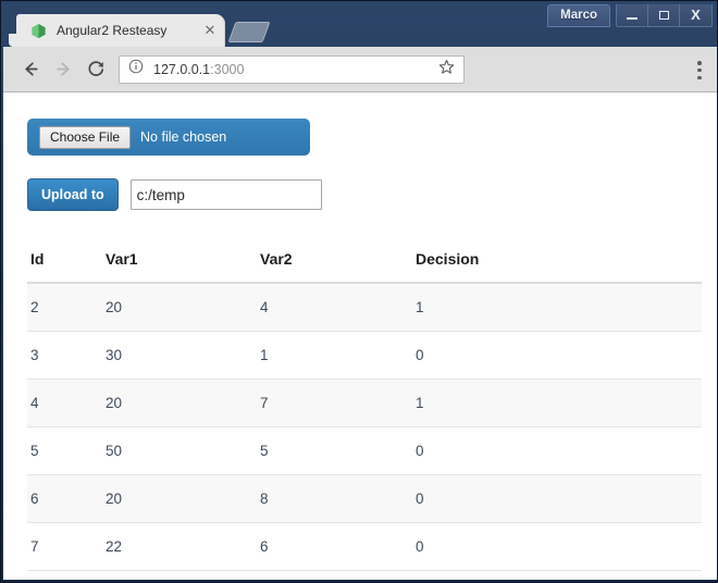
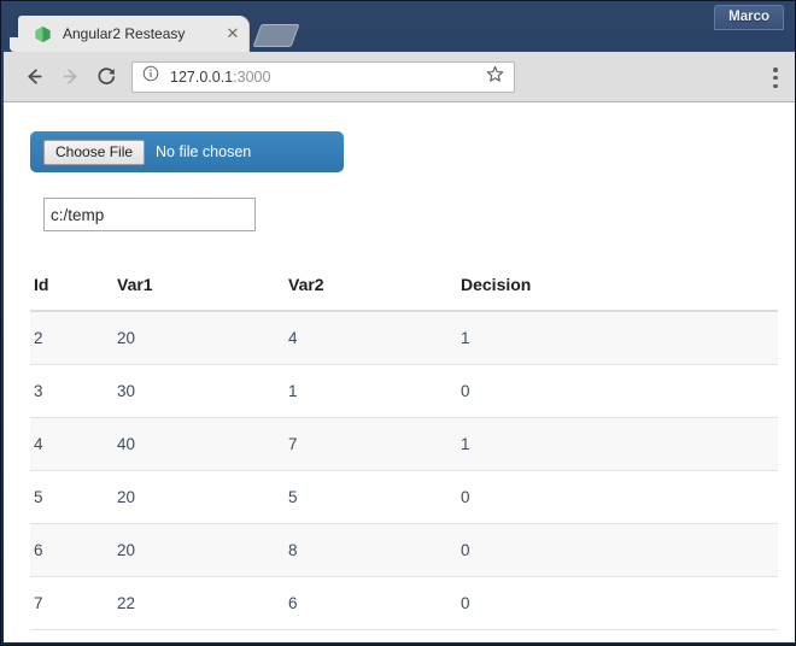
  Marco
- X
  Angular2 Resteasy
  ✕
  127.0.0.1:3000
  Choose File
  No file chosen
- Upload to
  c:/temp
  Id	Var1	Var2	Decision
  2	20	4	1
  3	30	1	0
- 4	20	7	1
+ 4	40	7	1
- 5	50	5	0
+ 5	20	5	0
  6	20	8	0
  7	22	6	0
